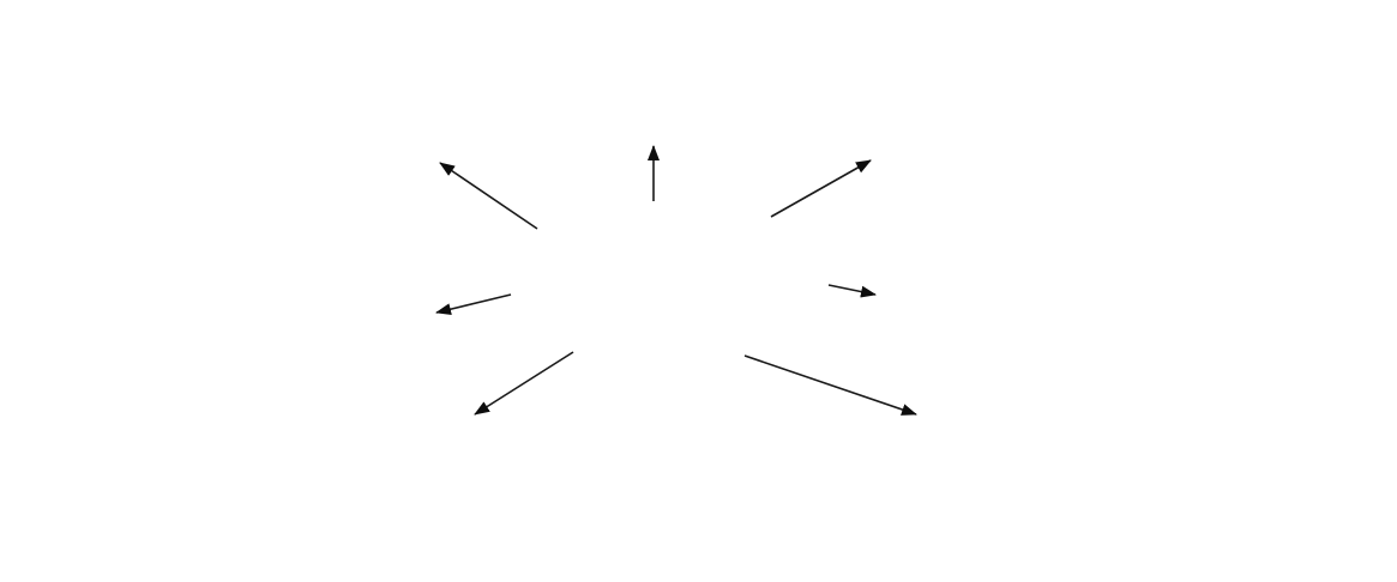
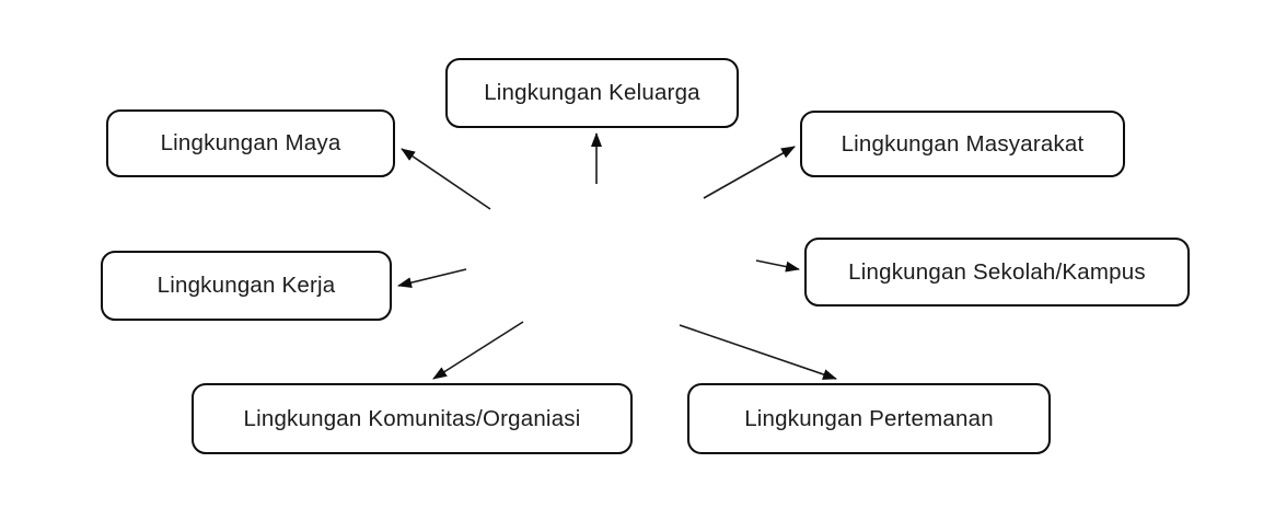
+ Lingkungan Keluarga
+ Lingkungan Maya
+ Lingkungan Masyarakat
+ Lingkungan Kerja
+ Lingkungan Sekolah/Kampus
+ Lingkungan Komunitas/Organiasi
+ Lingkungan Pertemanan
